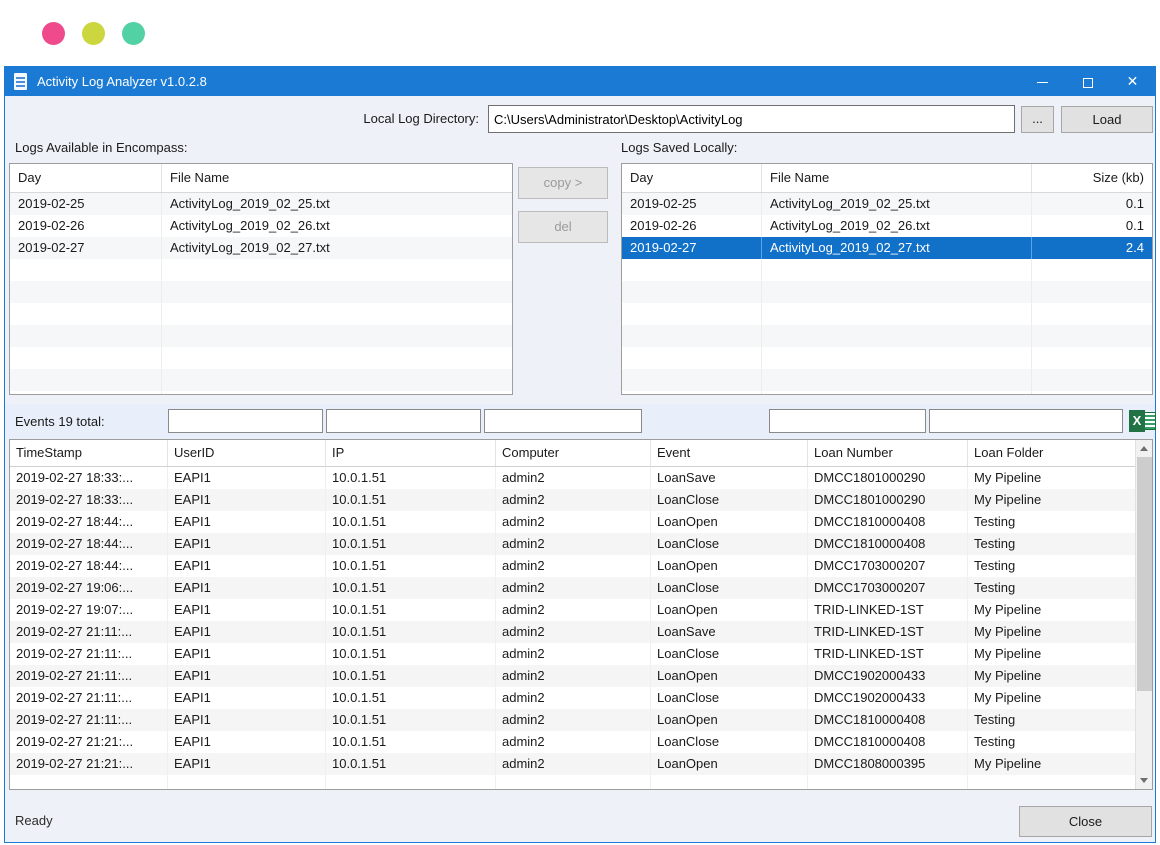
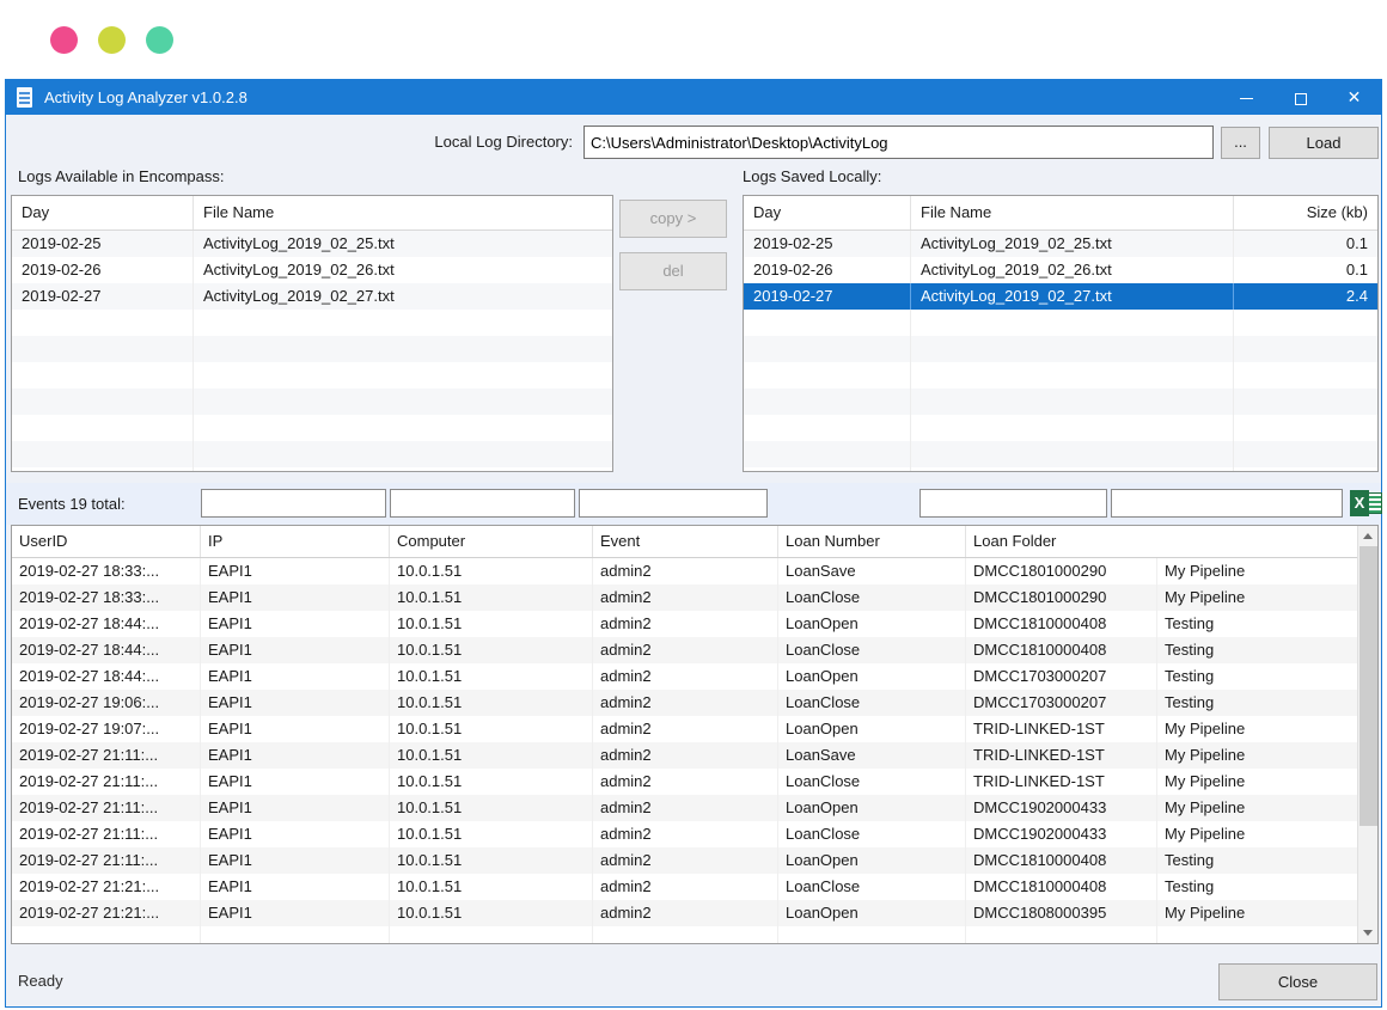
  Activity Log Analyzer v1.0.2.8
  ✕
  Local Log Directory:
  C:\Users\Administrator\Desktop\ActivityLog
  ...
  Load
  Logs Available in Encompass:
  Day
  File Name
  2019-02-25
  ActivityLog_2019_02_25.txt
  2019-02-26
  ActivityLog_2019_02_26.txt
  2019-02-27
  ActivityLog_2019_02_27.txt
  copy >
  del
  Logs Saved Locally:
  Day
  File Name
  Size (kb)
  2019-02-25
  ActivityLog_2019_02_25.txt
  0.1
  2019-02-26
  ActivityLog_2019_02_26.txt
  0.1
  2019-02-27
  ActivityLog_2019_02_27.txt
  2.4
  Events 19 total:
  X
- TimeStamp
  UserID
  IP
  Computer
  Event
  Loan Number
  Loan Folder
  2019-02-27 18:33:...
  EAPI1
  10.0.1.51
  admin2
  LoanSave
  DMCC1801000290
  My Pipeline
  2019-02-27 18:33:...
  EAPI1
  10.0.1.51
  admin2
  LoanClose
  DMCC1801000290
  My Pipeline
  2019-02-27 18:44:...
  EAPI1
  10.0.1.51
  admin2
  LoanOpen
  DMCC1810000408
  Testing
  2019-02-27 18:44:...
  EAPI1
  10.0.1.51
  admin2
  LoanClose
  DMCC1810000408
  Testing
  2019-02-27 18:44:...
  EAPI1
  10.0.1.51
  admin2
  LoanOpen
  DMCC1703000207
  Testing
  2019-02-27 19:06:...
  EAPI1
  10.0.1.51
  admin2
  LoanClose
  DMCC1703000207
  Testing
  2019-02-27 19:07:...
  EAPI1
  10.0.1.51
  admin2
  LoanOpen
  TRID-LINKED-1ST
  My Pipeline
  2019-02-27 21:11:...
  EAPI1
  10.0.1.51
  admin2
  LoanSave
  TRID-LINKED-1ST
  My Pipeline
  2019-02-27 21:11:...
  EAPI1
  10.0.1.51
  admin2
  LoanClose
  TRID-LINKED-1ST
  My Pipeline
  2019-02-27 21:11:...
  EAPI1
  10.0.1.51
  admin2
  LoanOpen
  DMCC1902000433
  My Pipeline
  2019-02-27 21:11:...
  EAPI1
  10.0.1.51
  admin2
  LoanClose
  DMCC1902000433
  My Pipeline
  2019-02-27 21:11:...
  EAPI1
  10.0.1.51
  admin2
  LoanOpen
  DMCC1810000408
  Testing
  2019-02-27 21:21:...
  EAPI1
  10.0.1.51
  admin2
  LoanClose
  DMCC1810000408
  Testing
  2019-02-27 21:21:...
  EAPI1
  10.0.1.51
  admin2
  LoanOpen
  DMCC1808000395
  My Pipeline
  Ready
  Close
